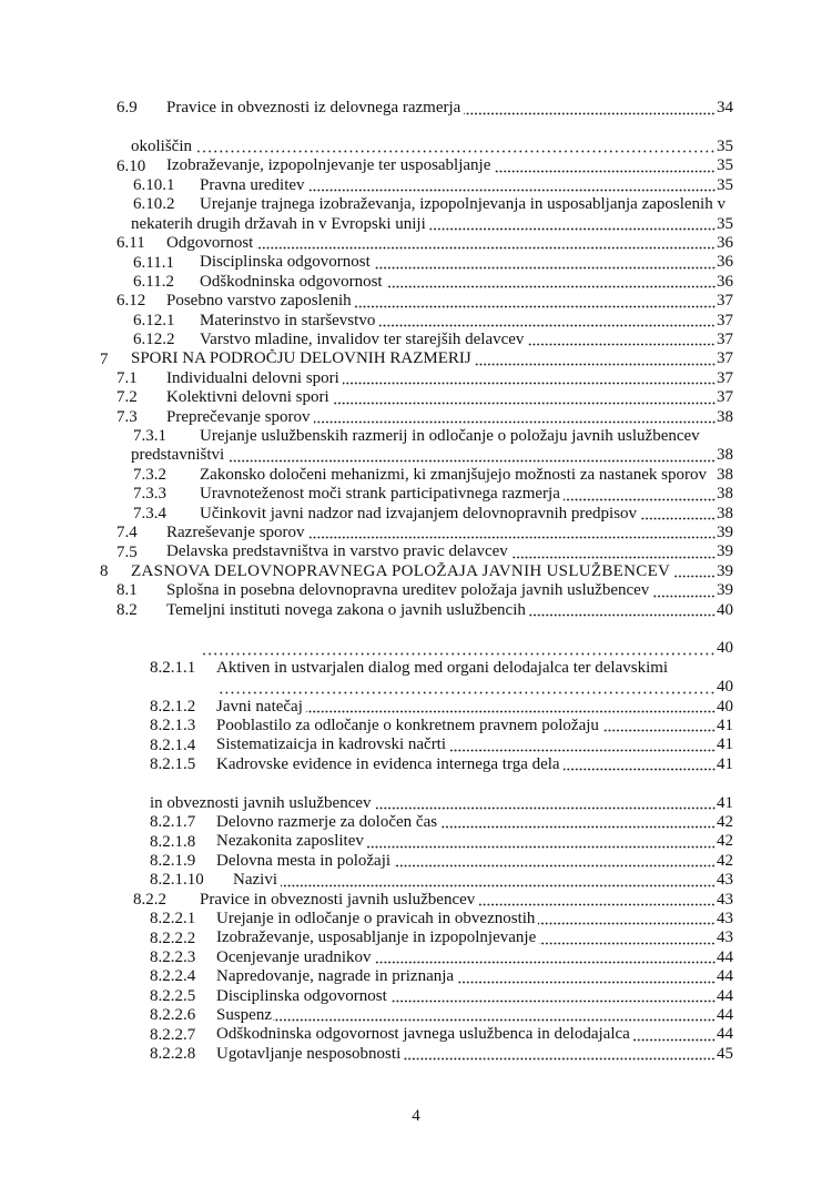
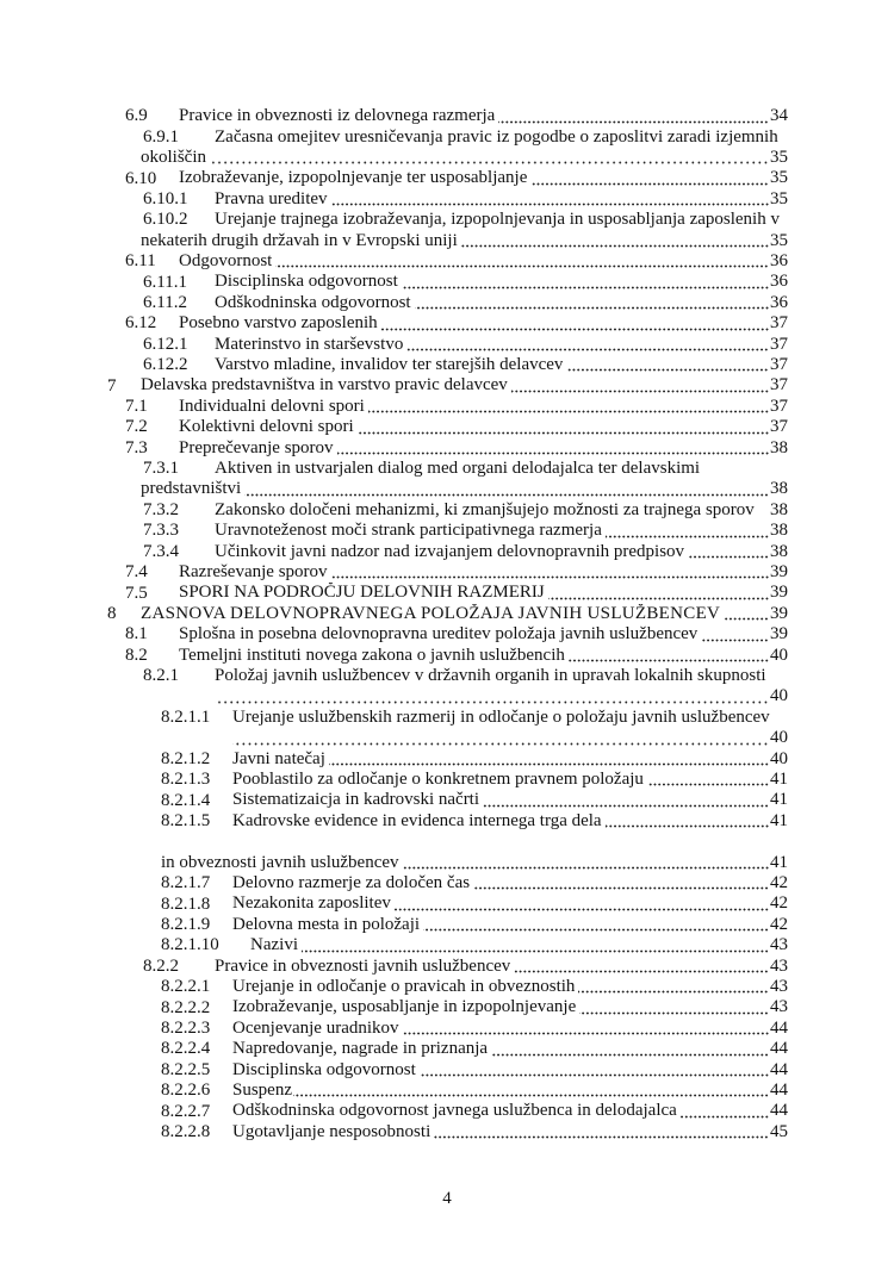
  6.9
  Pravice in obveznosti iz delovnega razmerja
  34
+ 6.9.1
+ Začasna omejitev uresničevanja pravic iz pogodbe o zaposlitvi zaradi izjemnih
  okoliščin
  35
  6.10
  Izobraževanje, izpopolnjevanje ter usposabljanje
  35
  6.10.1
  Pravna ureditev
  35
  6.10.2
  Urejanje trajnega izobraževanja, izpopolnjevanja in usposabljanja zaposlenih v
  nekaterih drugih državah in v Evropski uniji
  35
  6.11
  Odgovornost
  36
  6.11.1
  Disciplinska odgovornost
  36
  6.11.2
  Odškodninska odgovornost
  36
  6.12
  Posebno varstvo zaposlenih
  37
  6.12.1
  Materinstvo in starševstvo
  37
  6.12.2
  Varstvo mladine, invalidov ter starejših delavcev
  37
  7
- SPORI NA PODROČJU DELOVNIH RAZMERIJ
+ Delavska predstavništva in varstvo pravic delavcev
  37
  7.1
  Individualni delovni spori
  37
  7.2
  Kolektivni delovni spori
  37
  7.3
  Preprečevanje sporov
  38
  7.3.1
- Urejanje uslužbenskih razmerij in odločanje o položaju javnih uslužbencev
+ Aktiven in ustvarjalen dialog med organi delodajalca ter delavskimi
  predstavništvi
  38
  7.3.2
- Zakonsko določeni mehanizmi, ki zmanjšujejo možnosti za nastanek sporov
+ Zakonsko določeni mehanizmi, ki zmanjšujejo možnosti za trajnega sporov
  38
  7.3.3
  Uravnoteženost moči strank participativnega razmerja
  38
  7.3.4
  Učinkovit javni nadzor nad izvajanjem delovnopravnih predpisov
  38
  7.4
  Razreševanje sporov
  39
  7.5
- Delavska predstavništva in varstvo pravic delavcev
+ SPORI NA PODROČJU DELOVNIH RAZMERIJ
  39
  8
  ZASNOVA DELOVNOPRAVNEGA POLOŽAJA JAVNIH USLUŽBENCEV
  39
  8.1
  Splošna in posebna delovnopravna ureditev položaja javnih uslužbencev
  39
  8.2
  Temeljni instituti novega zakona o javnih uslužbencih
  40
+ 8.2.1
+ Položaj javnih uslužbencev v državnih organih in upravah lokalnih skupnosti
  40
  8.2.1.1
- Aktiven in ustvarjalen dialog med organi delodajalca ter delavskimi
+ Urejanje uslužbenskih razmerij in odločanje o položaju javnih uslužbencev
  40
  8.2.1.2
  Javni natečaj
  40
  8.2.1.3
  Pooblastilo za odločanje o konkretnem pravnem položaju
  41
  8.2.1.4
  Sistematizaicja in kadrovski načrti
  41
  8.2.1.5
  Kadrovske evidence in evidenca internega trga dela
  41
  in obveznosti javnih uslužbencev
  41
  8.2.1.7
  Delovno razmerje za določen čas
  42
  8.2.1.8
  Nezakonita zaposlitev
  42
  8.2.1.9
  Delovna mesta in položaji
  42
  8.2.1.10
  Nazivi
  43
  8.2.2
  Pravice in obveznosti javnih uslužbencev
  43
  8.2.2.1
  Urejanje in odločanje o pravicah in obveznostih
  43
  8.2.2.2
  Izobraževanje, usposabljanje in izpopolnjevanje
  43
  8.2.2.3
  Ocenjevanje uradnikov
  44
  8.2.2.4
  Napredovanje, nagrade in priznanja
  44
  8.2.2.5
  Disciplinska odgovornost
  44
  8.2.2.6
  Suspenz
  44
  8.2.2.7
  Odškodninska odgovornost javnega uslužbenca in delodajalca
  44
  8.2.2.8
  Ugotavljanje nesposobnosti
  45
  4
